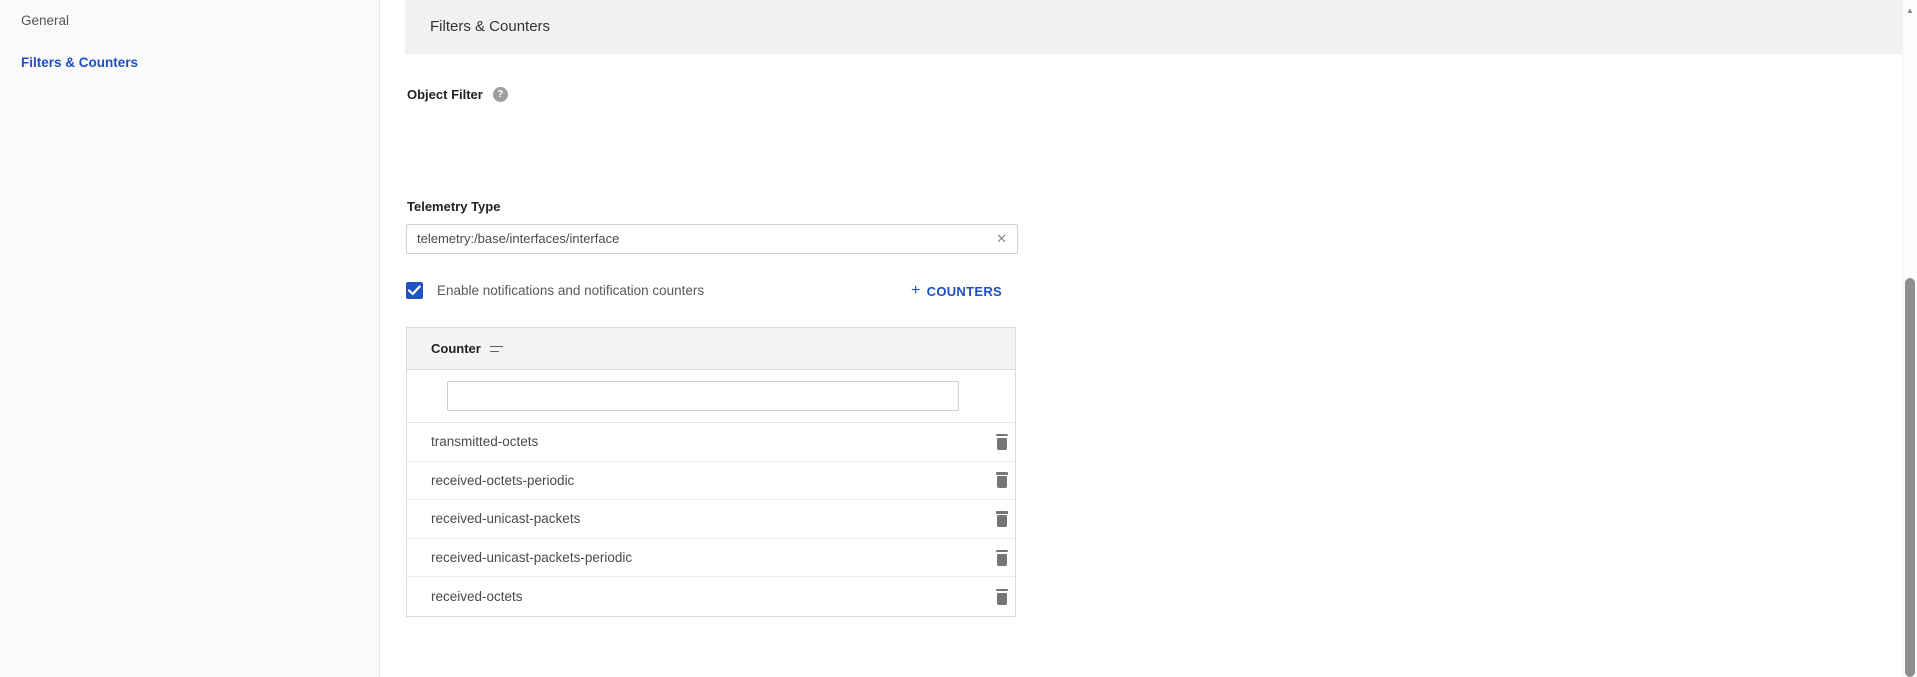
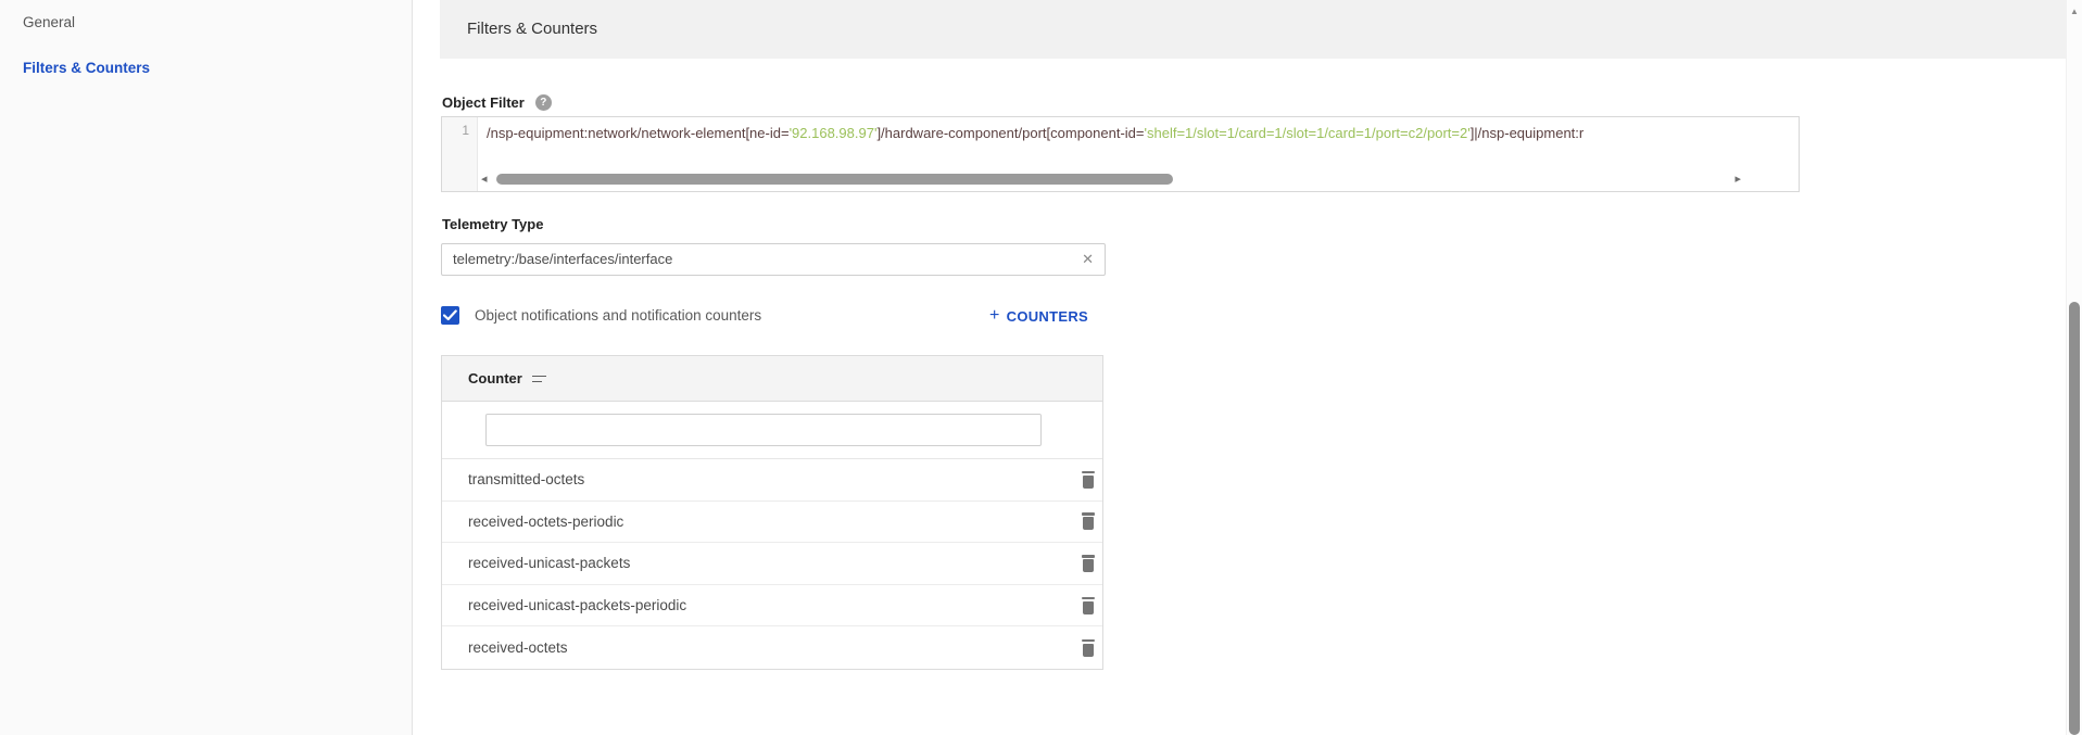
  General
  Filters & Counters
  Filters & Counters
  Object Filter
  ?
+ 1
+ /nsp-equipment:network/network-element[ne-id='92.168.98.97']/hardware-component/port[component-id='shelf=1/slot=1/card=1/slot=1/card=1/port=c2/port=2']|/nsp-equipment:r
+ ◂
+ ▸
  Telemetry Type
  telemetry:/base/interfaces/interface
  ✕
- Enable notifications and notification counters
+ Object notifications and notification counters
  +
  COUNTERS
  Counter
  transmitted-octets
  received-octets-periodic
  received-unicast-packets
  received-unicast-packets-periodic
  received-octets
  ▲
